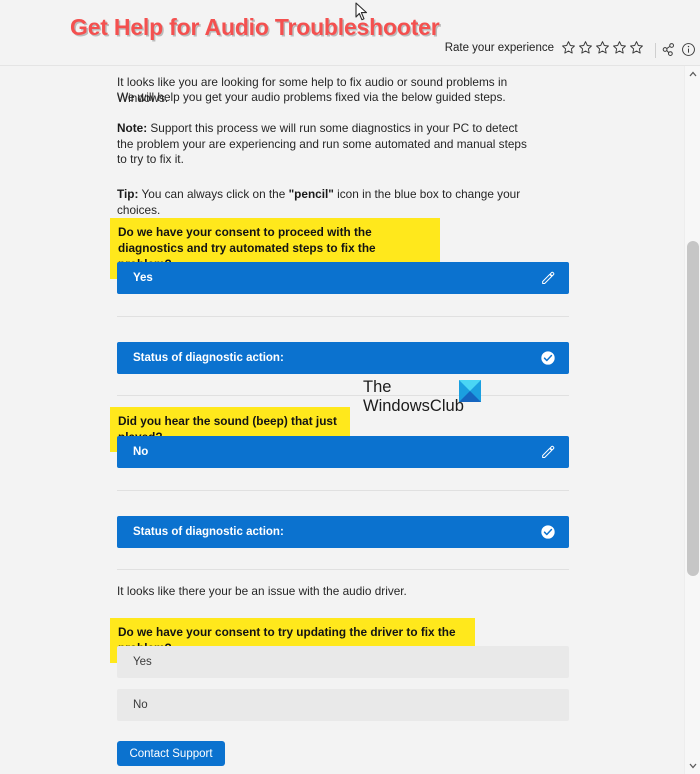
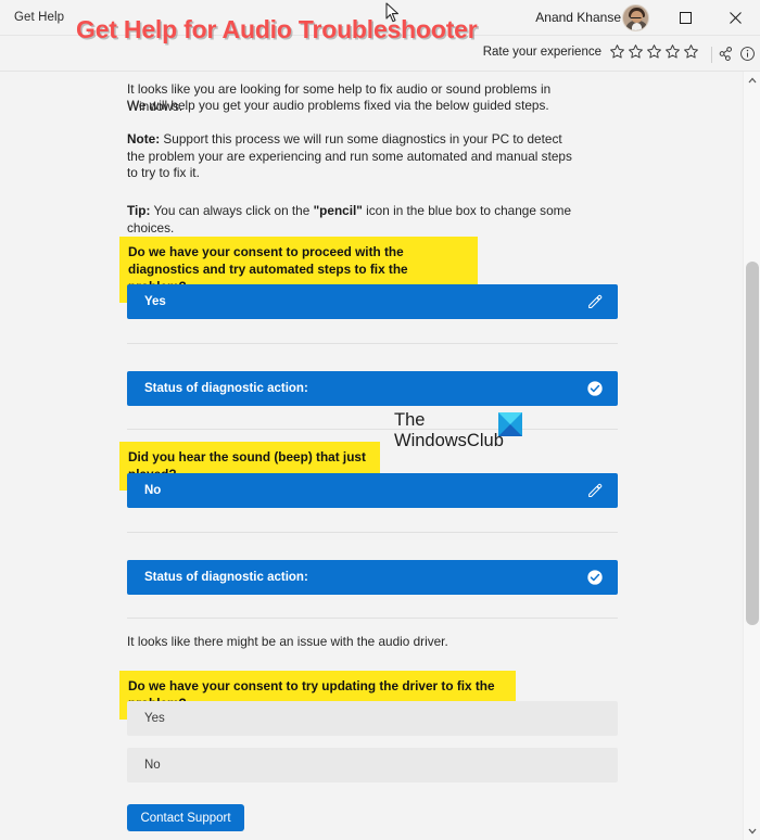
+ Get Help
+ Anand Khanse
  Rate your experience
  It looks like you are looking for some help to fix audio or sound problems in Windows.
  We will help you get your audio problems fixed via the below guided steps.
  Note: Support this process we will run some diagnostics in your PC to detect the problem your are experiencing and run some automated and manual steps to try to fix it.
- Tip: You can always click on the "pencil" icon in the blue box to change your choices.
+ Tip: You can always click on the "pencil" icon in the blue box to change some choices.
  Do we have your consent to proceed with the diagnostics and try automated steps to fix the
  Yes
  Status of diagnostic action:
  Did you hear the sound (beep) that just
  No
  Status of diagnostic action:
- It looks like there your be an issue with the audio driver.
+ It looks like there might be an issue with the audio driver.
  Do we have your consent to try updating the driver to fix the
  Yes
  No
  Contact Support
  Get Help for Audio Troubleshooter
  The
  WindowsClub
